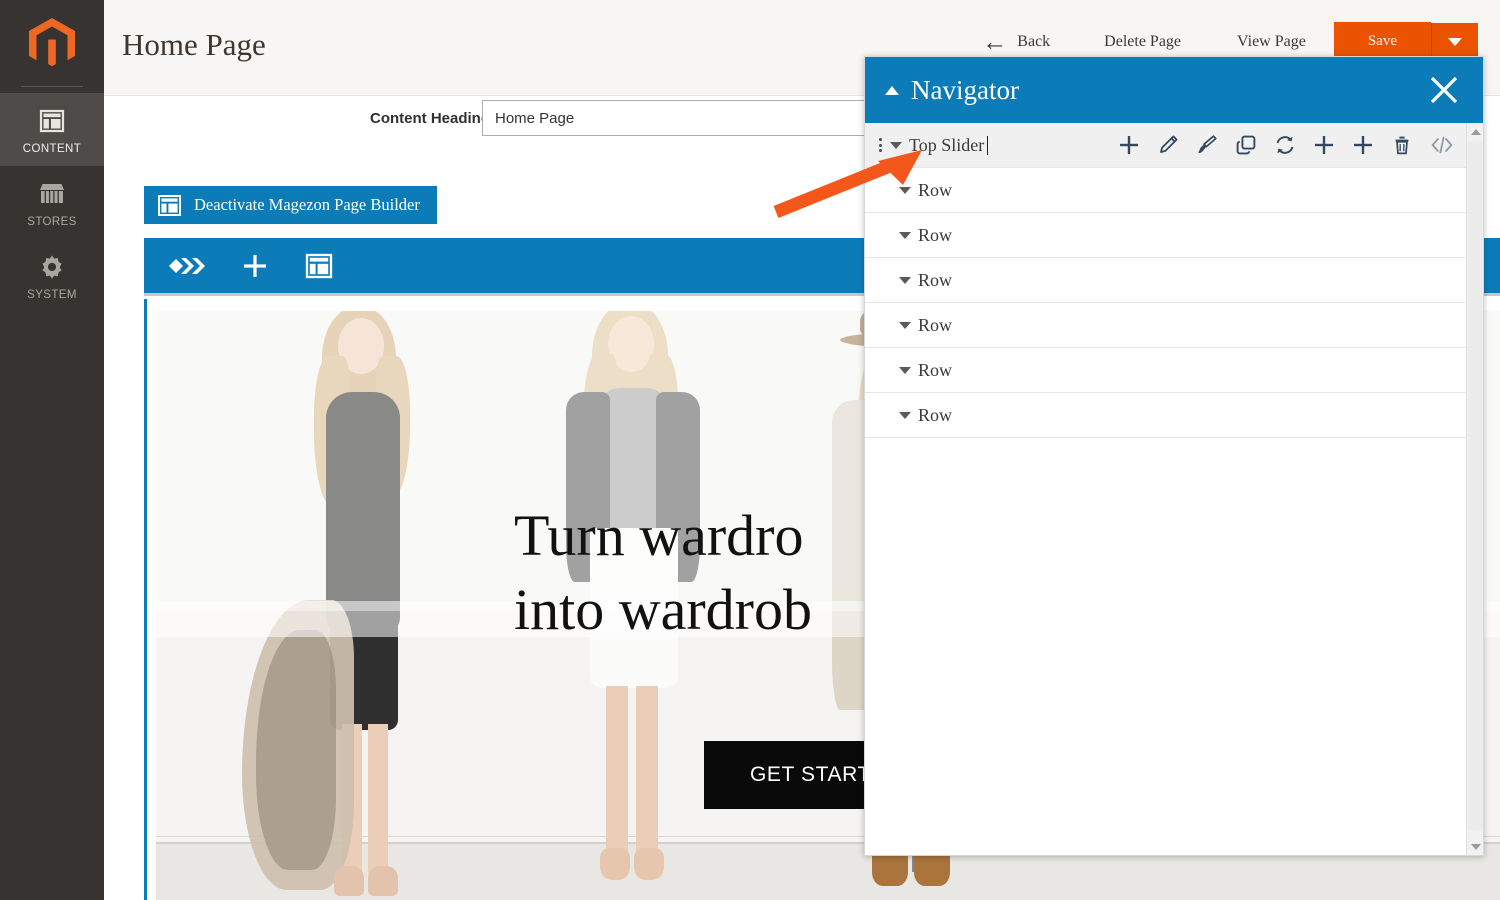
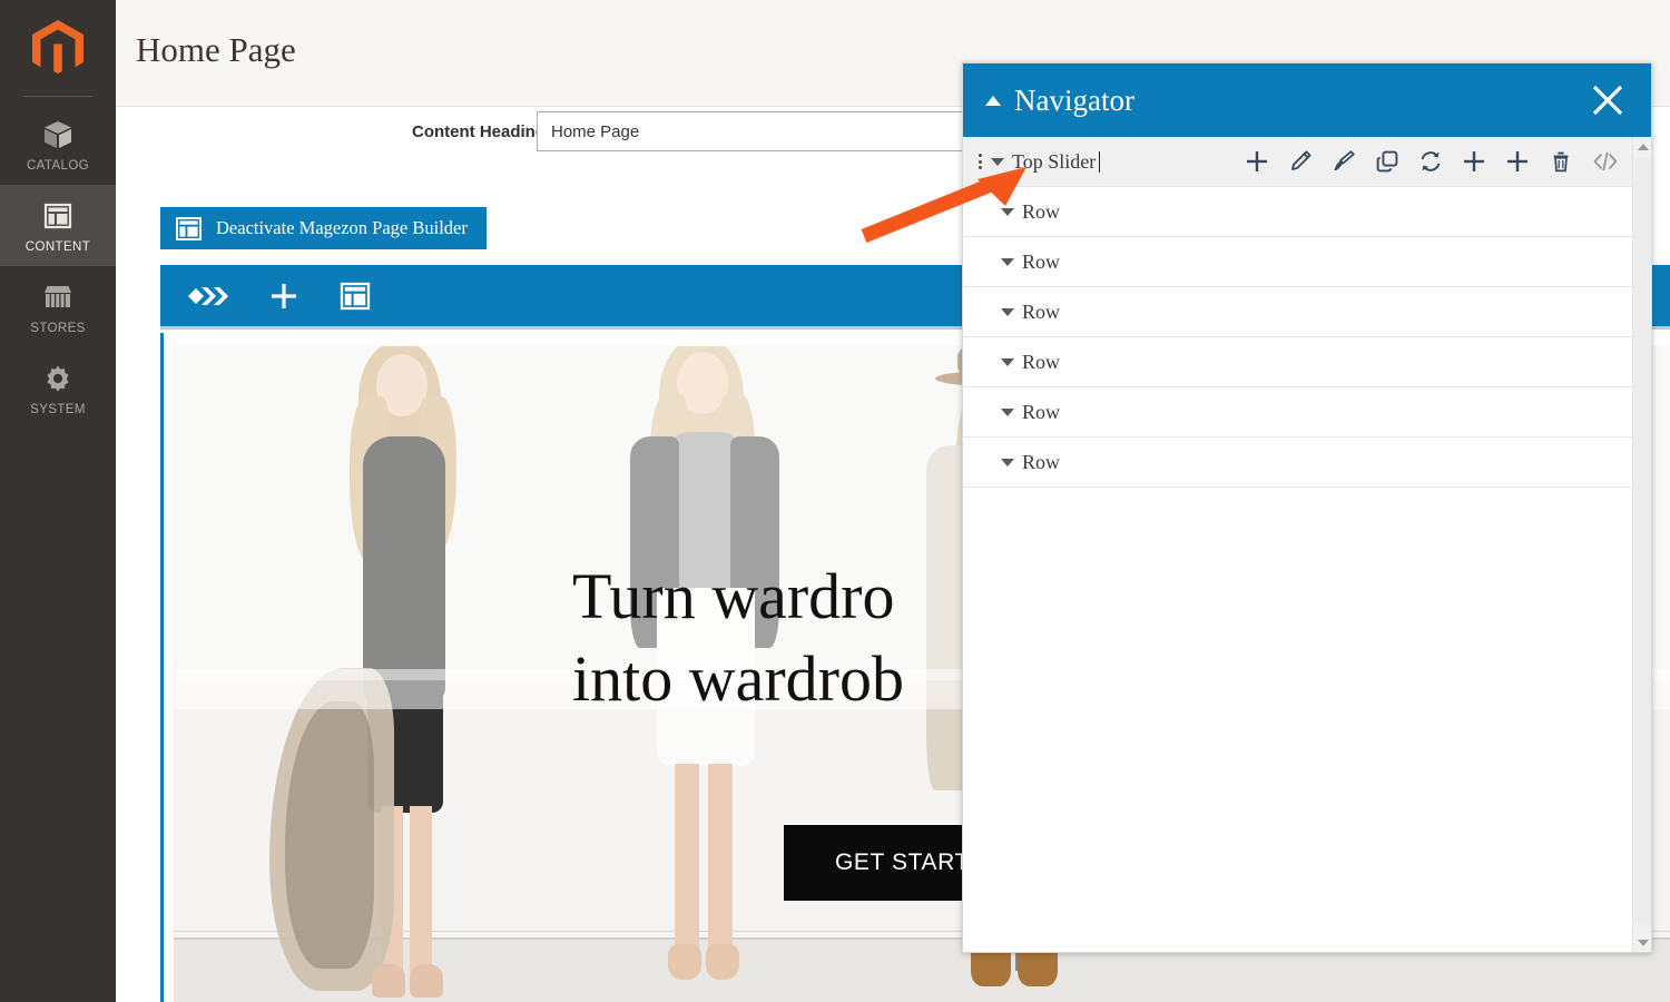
+ CATALOG
  CONTENT
  STORES
  SYSTEM
  Home Page
- ←
- Back
- Delete Page
- View Page
- Save
  Content Headin
  Home Page
  Deactivate Magezon Page Builder
  Turn wardro
  into wardrob
  GET STAR
  Navigator
  Top Slider
  Row
  Row
  Row
  Row
  Row
  Row
